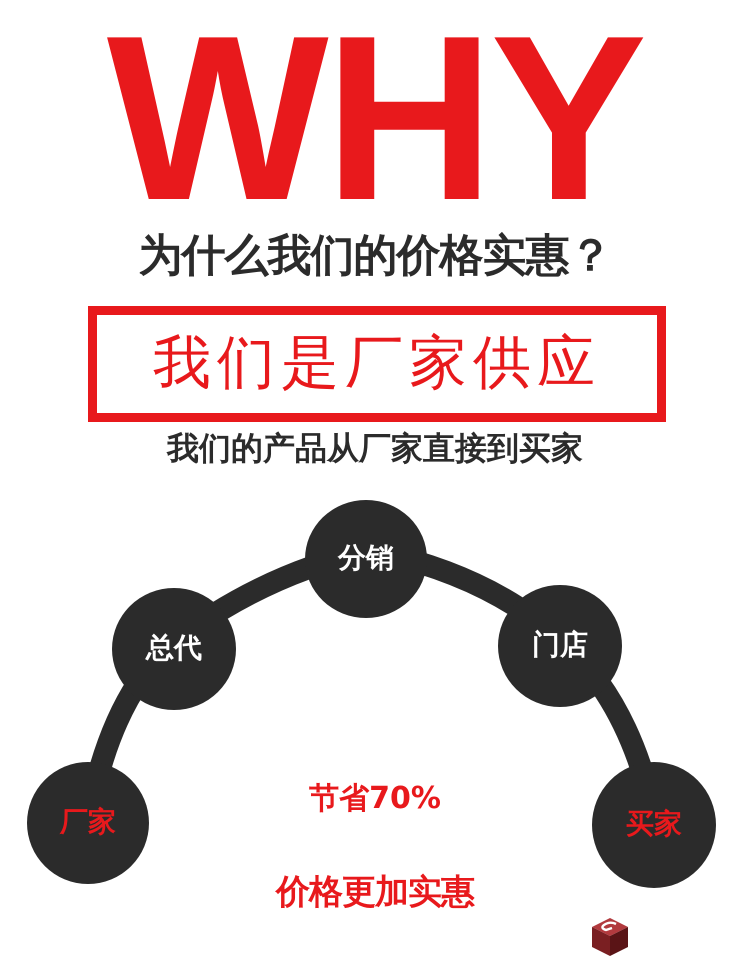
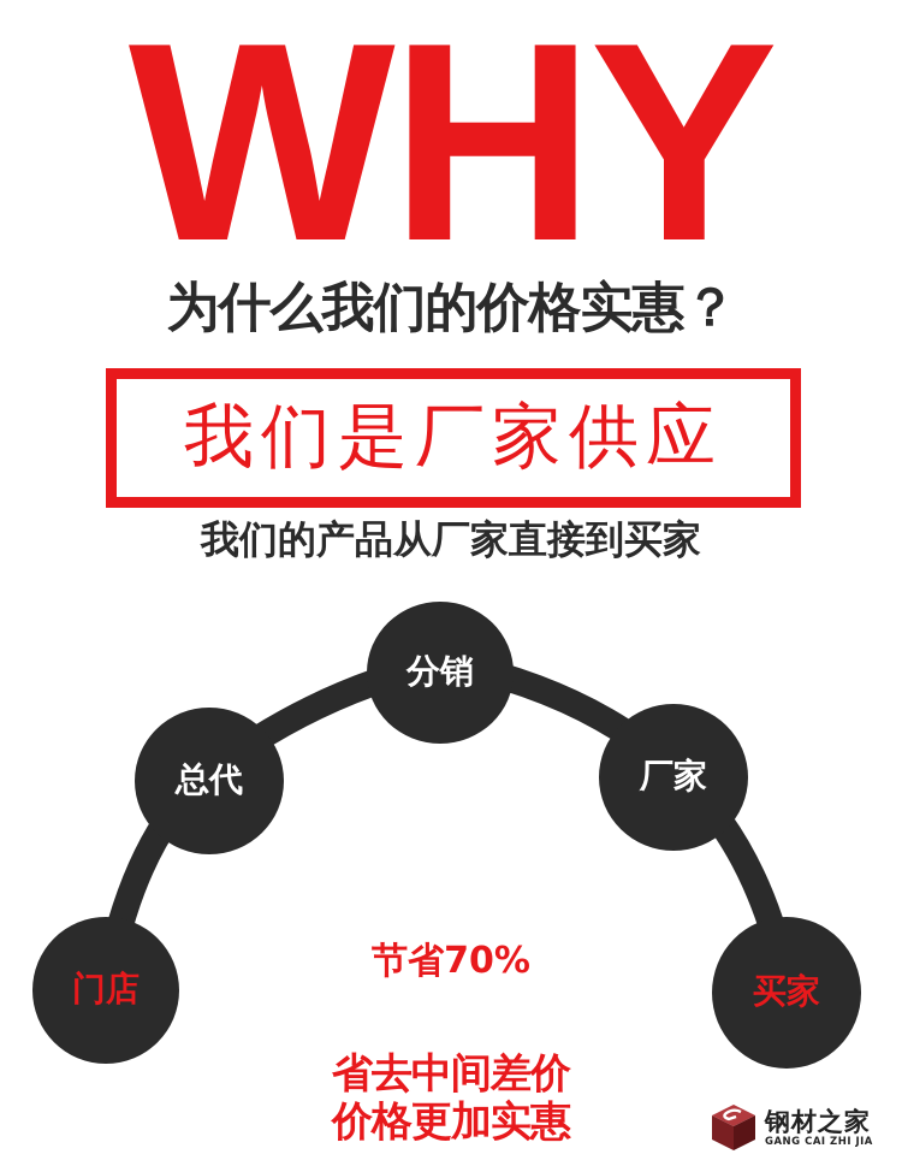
  WHY
  为什么我们的价格实惠？
  我们是厂家供应
  我们的产品从厂家直接到买家
- 厂家
+ 门店
  总代
  分销
- 门店
+ 厂家
  买家
  节省70%
+ 省去中间差价
  价格更加实惠
+ 钢材之家
+ GANG CAI ZHI JIA
